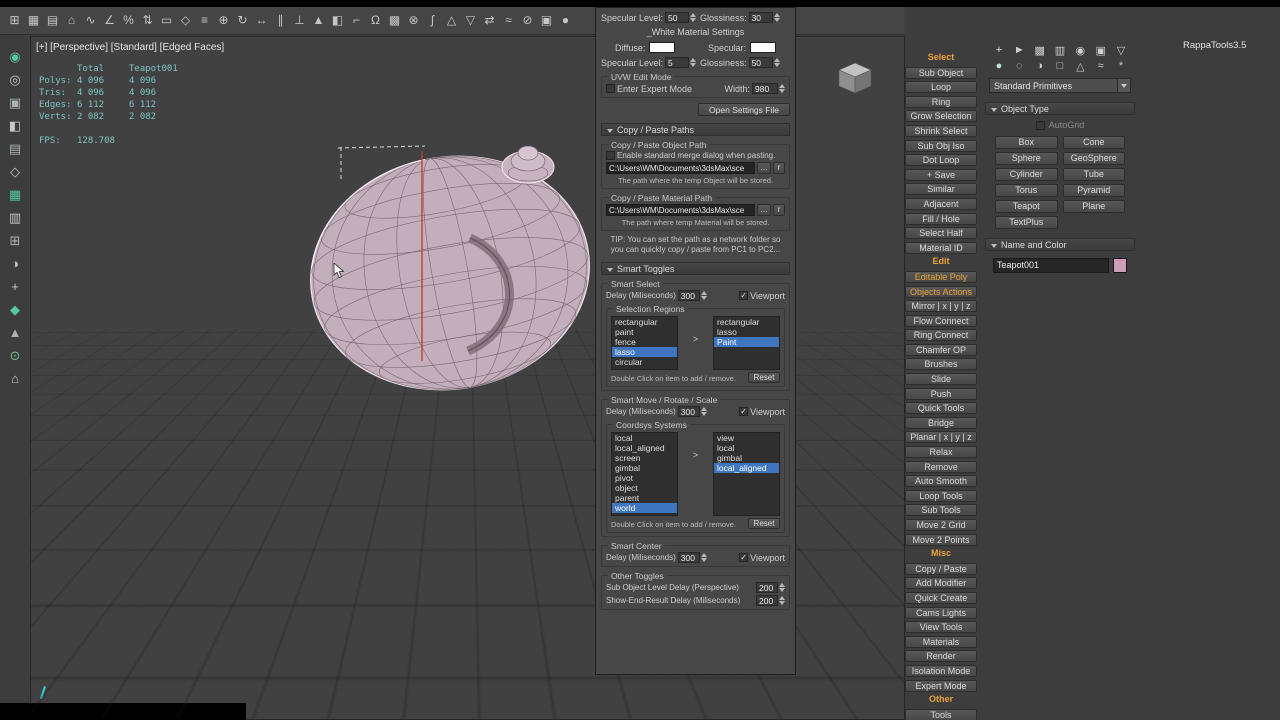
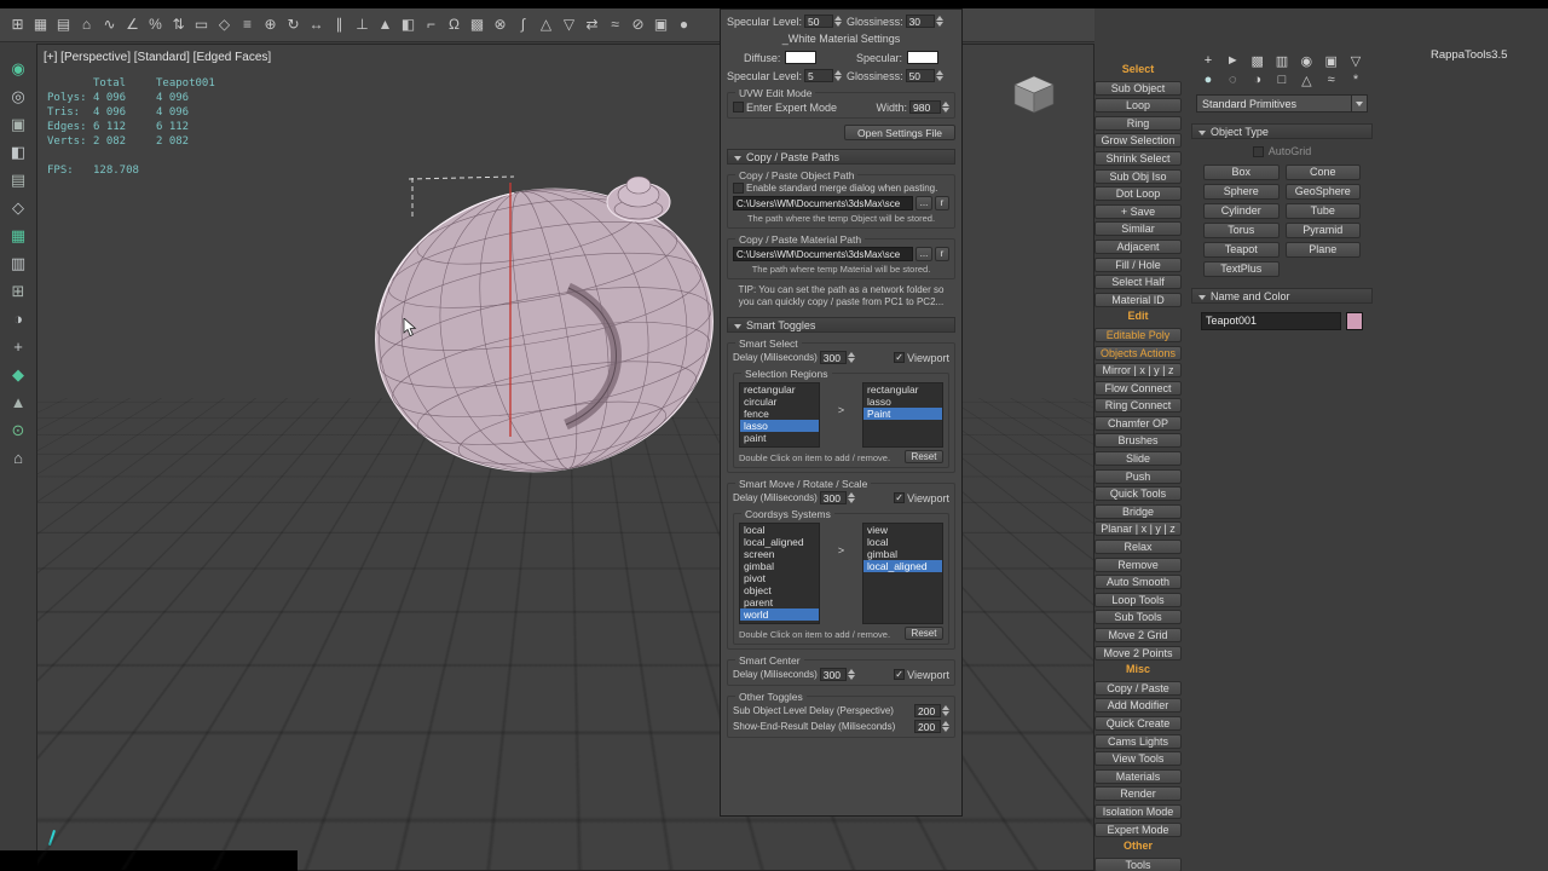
  ⊞
  ▦
  ▤
  ⌂
  ∿
  ∠
  %
  ⇅
  ▭
  ◇
  ≡
  ⊕
  ↻
  ↔
  ∥
  ⊥
  ▲
  ◧
  ⌐
  Ω
  ▩
  ⊗
  ∫
  △
  ▽
  ⇄
  ≈
  ⊘
  ▣
  ●
  ◉
  ◎
  ▣
  ◧
  ▤
  ◇
  ▦
  ▥
  ⊞
  ◑
  +
  ◆
  ▲
  ⊙
  ⌂
  [+] [Perspective] [Standard] [Edged Faces]
  Total
  Teapot001
  Polys:
  4 096
  4 096
  Tris:
  4 096
  4 096
  Edges:
  6 112
  6 112
  Verts:
  2 082
  2 082
  FPS:
  128.708
  Specular Level:
  50
  Glossiness:
  30
  _White Material Settings
  Diffuse:
  Specular:
  Specular Level:
  5
  Glossiness:
  50
  UVW Edit Mode
  Enter Expert Mode
  Width:
  980
  Open Settings File
  Copy / Paste Paths
  Copy / Paste Object Path
  Enable standard merge dialog when pasting.
  C:\Users\WM\Documents\3dsMax\sce
  ...
  r
  The path where the temp Object will be stored.
  Copy / Paste Material Path
  C:\Users\WM\Documents\3dsMax\sce
  ...
  r
  The path where temp Material will be stored.
  TIP: You can set the path as a network folder so
  you can quickly copy / paste from PC1 to PC2...
  Smart Toggles
  Smart Select
  Delay (Miliseconds)
  300
  ✓
  Viewport
  Selection Regions
  rectangular
- paint
+ circular
  fence
  lasso
- circular
+ paint
  >
  rectangular
  lasso
  Paint
  Double Click on item to add / remove.
  Reset
  Smart Move / Rotate / Scale
  Delay (Miliseconds)
  300
  ✓
  Viewport
  Coordsys Systems
  local
  local_aligned
  screen
  gimbal
  pivot
  object
  parent
  world
  >
  view
  local
  gimbal
  local_aligned
  Double Click on item to add / remove.
  Reset
  Smart Center
  Delay (Miliseconds)
  300
  ✓
  Viewport
  Other Toggles
  Sub Object Level Delay (Perspective)
  200
  Show-End-Result Delay (Miliseconds)
  200
  Select
  Sub Object
  Loop
  Ring
  Grow Selection
  Shrink Select
  Sub Obj Iso
  Dot Loop
  + Save
  Similar
  Adjacent
  Fill / Hole
  Select Half
  Material ID
  Edit
  Editable Poly
  Objects Actions
  Mirror | x | y | z
  Flow Connect
  Ring Connect
  Chamfer OP
  Brushes
  Slide
  Push
  Quick Tools
  Bridge
  Planar | x | y | z
  Relax
  Remove
  Auto Smooth
  Loop Tools
  Sub Tools
  Move 2 Grid
  Move 2 Points
  Misc
  Copy / Paste
  Add Modifier
  Quick Create
  Cams Lights
  View Tools
  Materials
  Render
  Isolation Mode
  Expert Mode
  Other
  Tools
  RappaTools3.5
  +
  ►
  ▩
  ▥
  ◉
  ▣
  ▽
  ●
  ◌
  ◑
  □
  △
  ≈
  *
  Standard Primitives
  Object Type
  AutoGrid
  Box
  Cone
  Sphere
  GeoSphere
  Cylinder
  Tube
  Torus
  Pyramid
  Teapot
  Plane
  TextPlus
  Name and Color
  Teapot001
